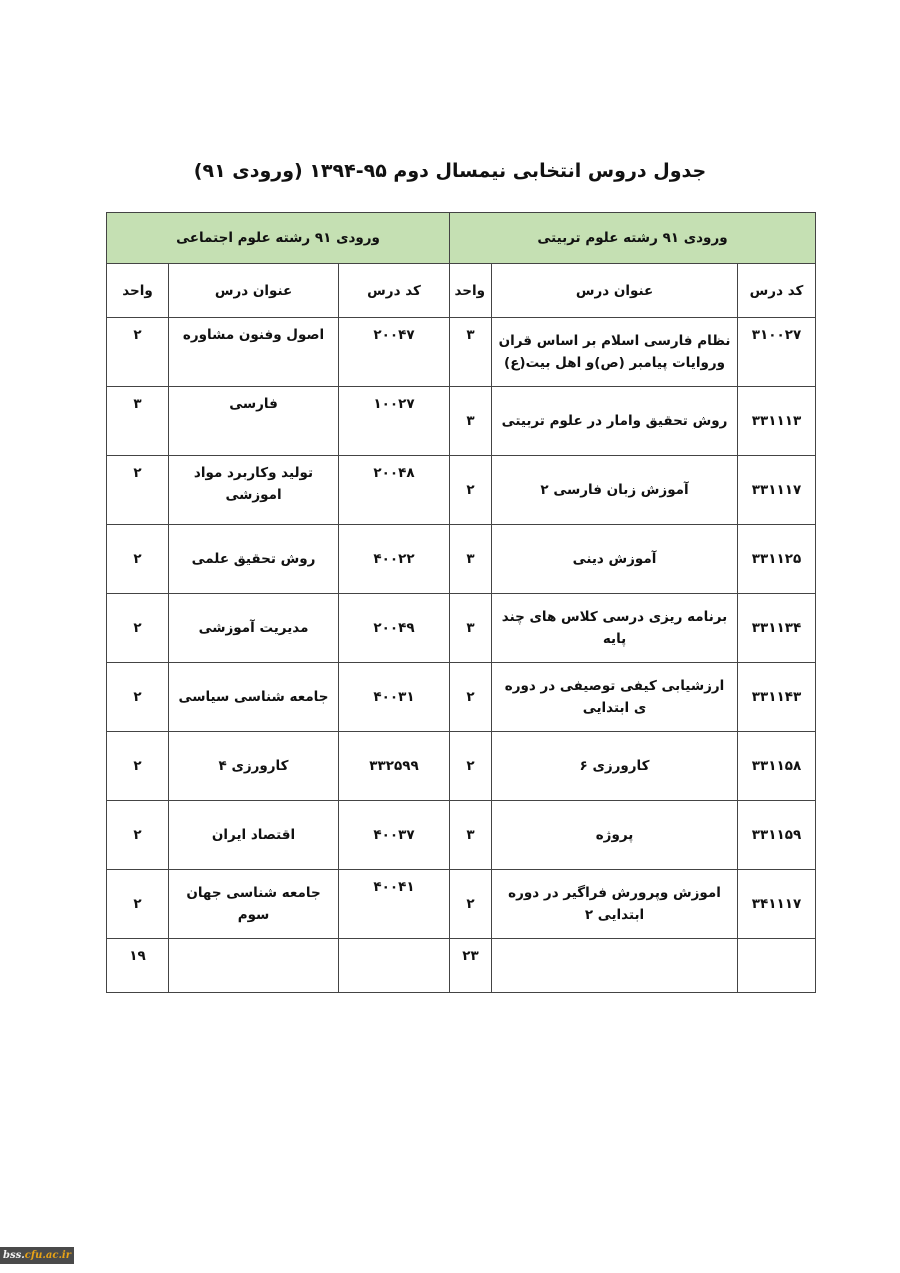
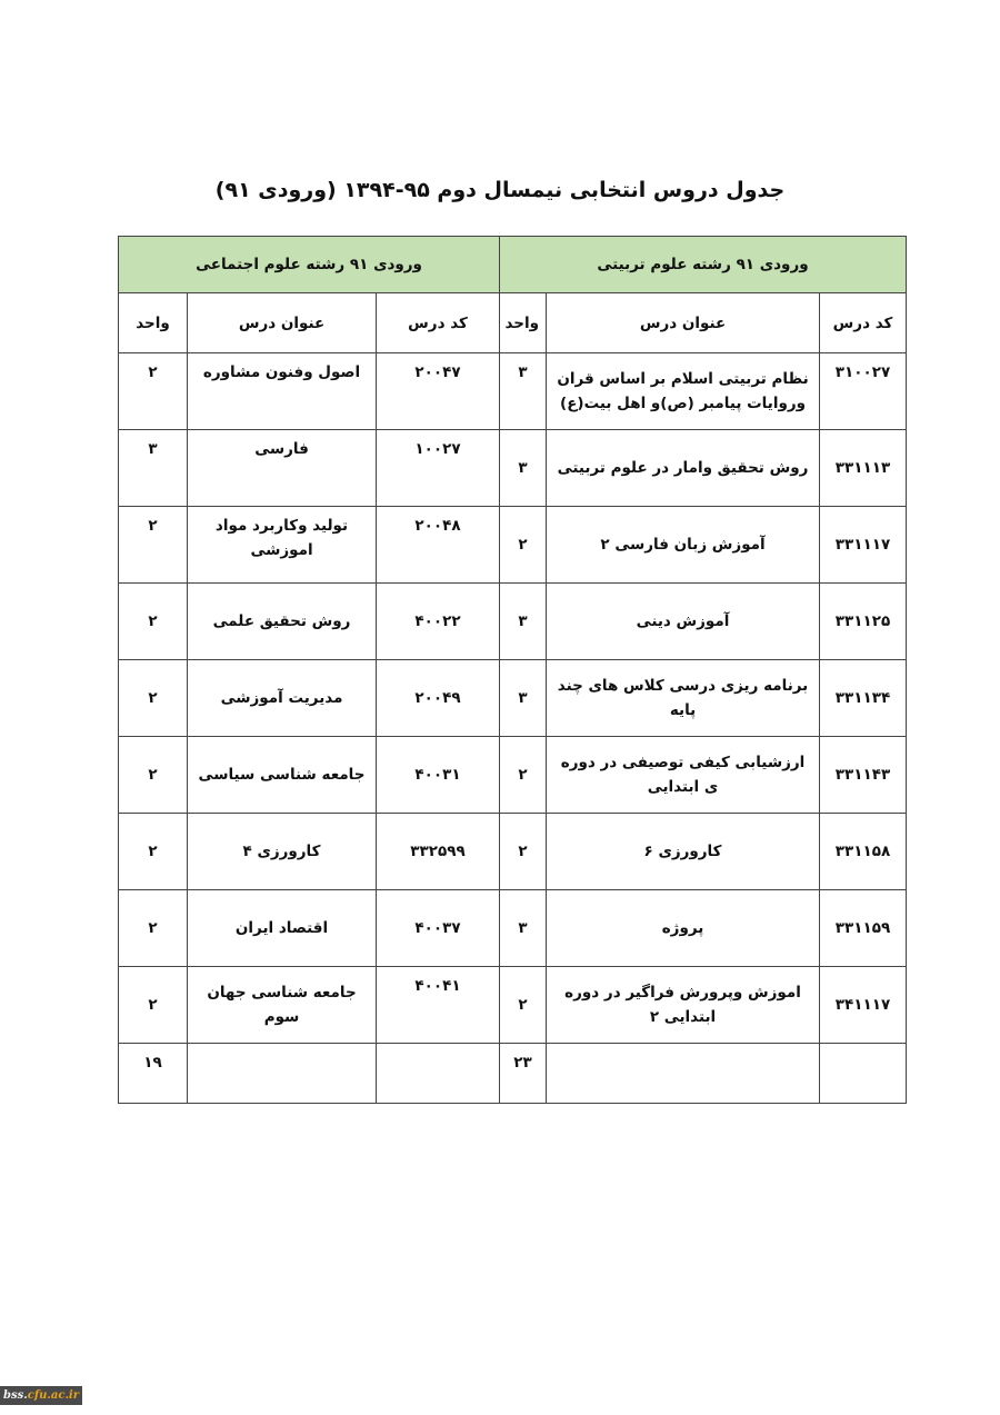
  جدول دروس انتخابی نیمسال دوم ۹۵-۱۳۹۴ (ورودی ۹۱)
  ورودی ۹۱ رشته علوم تربیتی	ورودی ۹۱ رشته علوم اجتماعی
  کد درس	عنوان درس	واحد	کد درس	عنوان درس	واحد
- ۳۱۰۰۲۷	نظام فارسی اسلام بر اساس قران وروایات پیامبر (ص)و اهل بیت(ع)	۳	۲۰۰۴۷	اصول وفنون مشاوره	۲
+ ۳۱۰۰۲۷	نظام تربیتی اسلام بر اساس قران وروایات پیامبر (ص)و اهل بیت(ع)	۳	۲۰۰۴۷	اصول وفنون مشاوره	۲
  ۳۳۱۱۱۳	روش تحقیق وامار در علوم تربیتی	۳	۱۰۰۲۷	فارسی	۳
  ۳۳۱۱۱۷	آموزش زبان فارسی ۲	۲	۲۰۰۴۸	تولید وکاربرد مواد اموزشی	۲
  ۳۳۱۱۲۵	آموزش دینی	۳	۴۰۰۲۲	روش تحقیق علمی	۲
  ۳۳۱۱۳۴	برنامه ریزی درسی کلاس های چند پایه	۳	۲۰۰۴۹	مدیریت آموزشی	۲
  ۳۳۱۱۴۳	ارزشیابی کیفی توصیفی در دوره ی ابتدایی	۲	۴۰۰۳۱	جامعه شناسی سیاسی	۲
  ۳۳۱۱۵۸	کارورزی ۶	۲	۳۳۲۵۹۹	کارورزی ۴	۲
  ۳۳۱۱۵۹	پروژه	۳	۴۰۰۳۷	اقتصاد ایران	۲
  ۳۴۱۱۱۷	اموزش وپرورش فراگیر در دوره ابتدایی ۲	۲	۴۰۰۴۱	جامعه شناسی جهان سوم	۲
  		۲۳			۱۹
  bss.cfu.ac.ir
